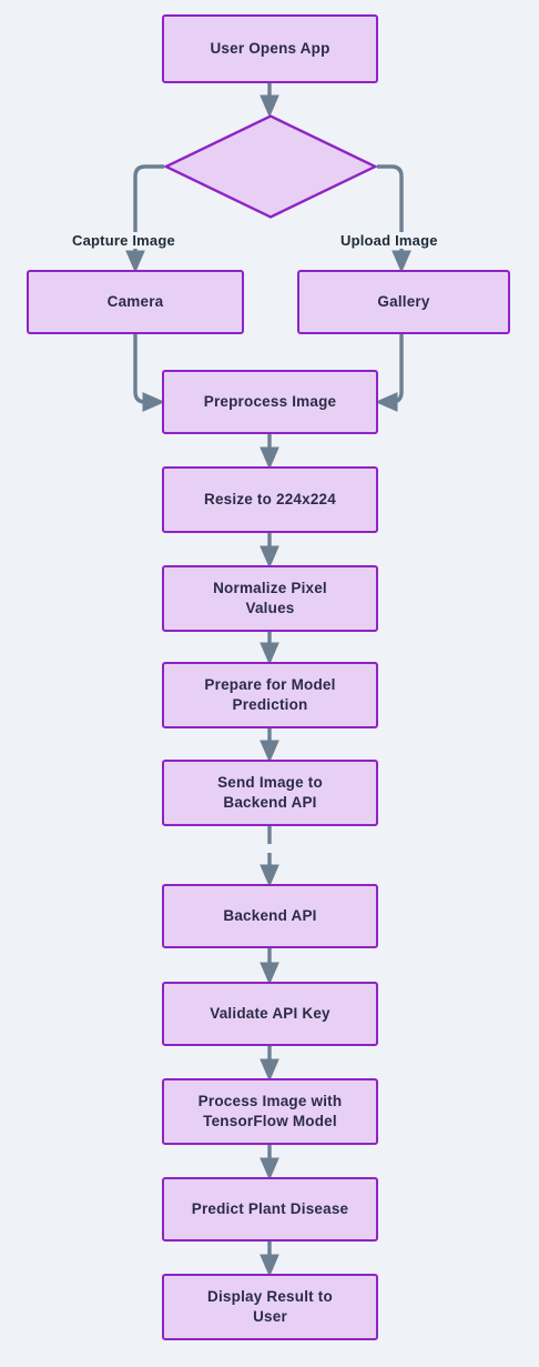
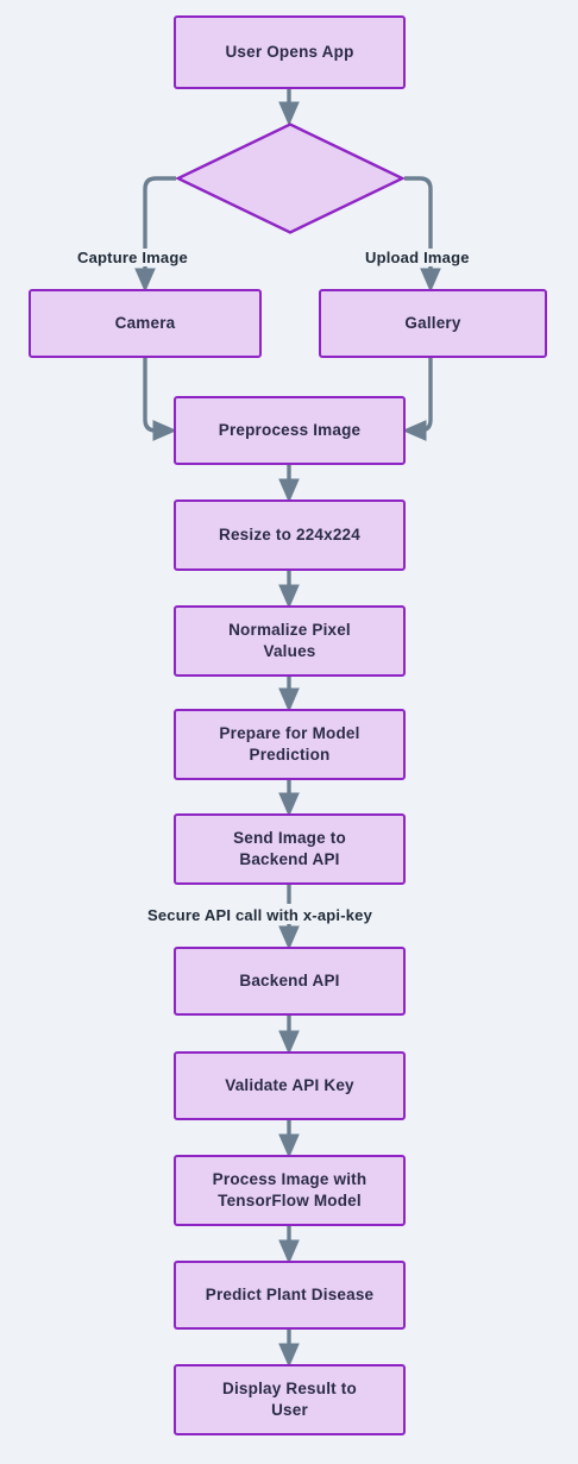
  User Opens App
  Camera
  Gallery
  Preprocess Image
  Resize to 224x224
  Normalize Pixel
  Values
  Prepare for Model
  Prediction
  Send Image to
  Backend API
  Backend API
  Validate API Key
  Process Image with
  TensorFlow Model
  Predict Plant Disease
  Display Result to
  User
  Capture Image
  Upload Image
+ Secure API call with x-api-key
